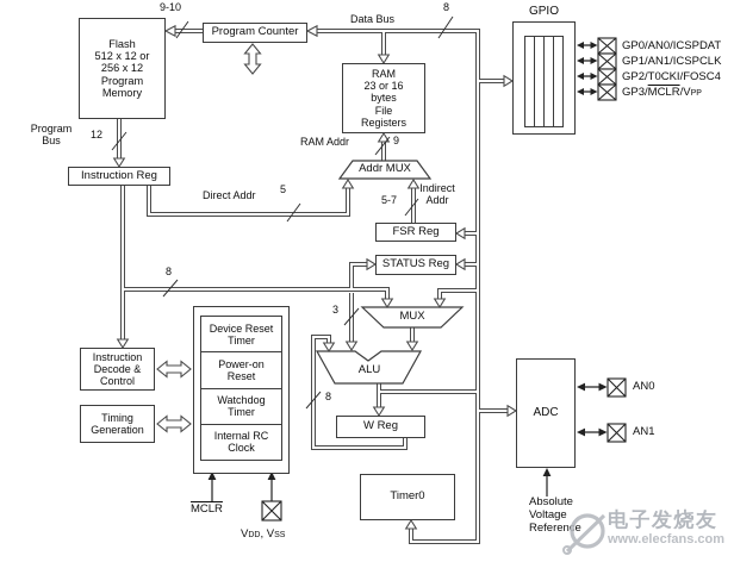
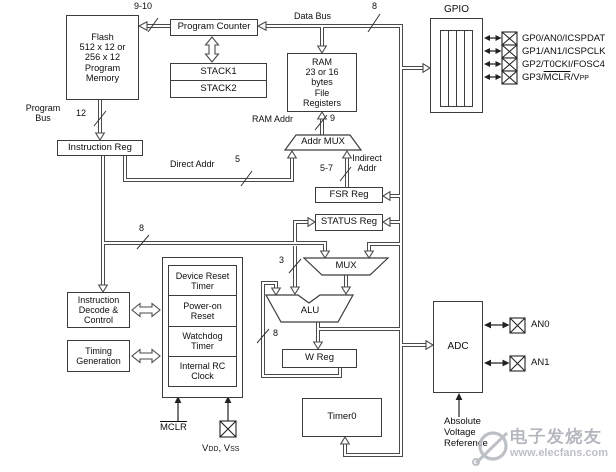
  Flash
  512 x 12 or
  256 x 12
  Program
  Memory
  Program Counter
+ STACK1
+ STACK2
  RAM
  23 or 16
  bytes
  File
  Registers
  GPIO
  Instruction Reg
  Addr MUX
  FSR Reg
  STATUS Reg
  MUX
  ALU
  W Reg
  Timer0
  Device Reset
  Timer
  Power-on
  Reset
  Watchdog
  Timer
  Internal RC
  Clock
  Instruction
  Decode &
  Control
  Timing
  Generation
  ADC
  9-10
  Data Bus
  8
  Program
  Bus
  12
  RAM Addr
  9
  Direct Addr
  5
  Indirect
  Addr
  5-7
  8
  3
  8
  GP0/AN0/ICSPDAT
  GP1/AN1/ICSPCLK
  GP2/T0CKI/FOSC4
  GP3/MCLR/V
  AN0
  AN1
  MCLR
  Absolute
  Voltage
  Reference
  电子发烧友
  www.elecfans.com
